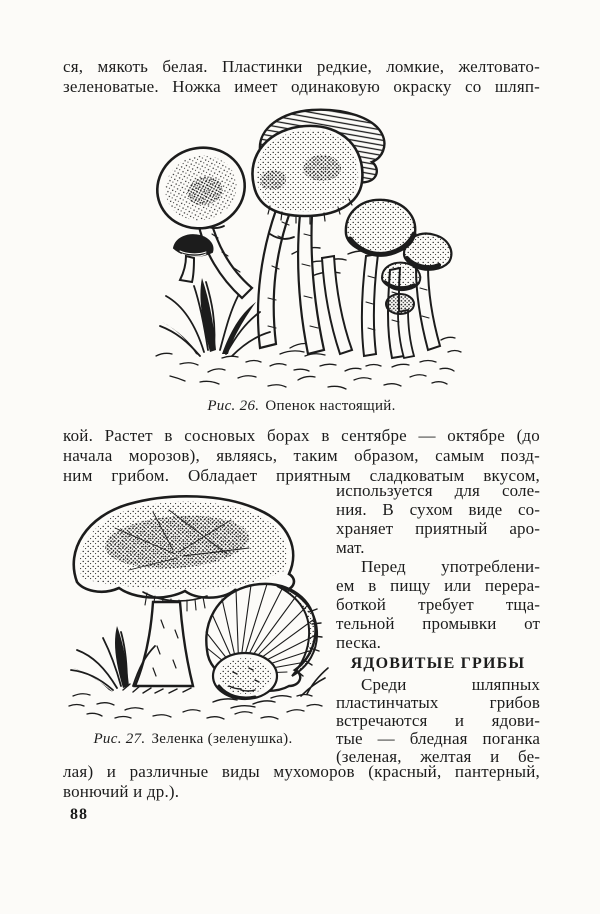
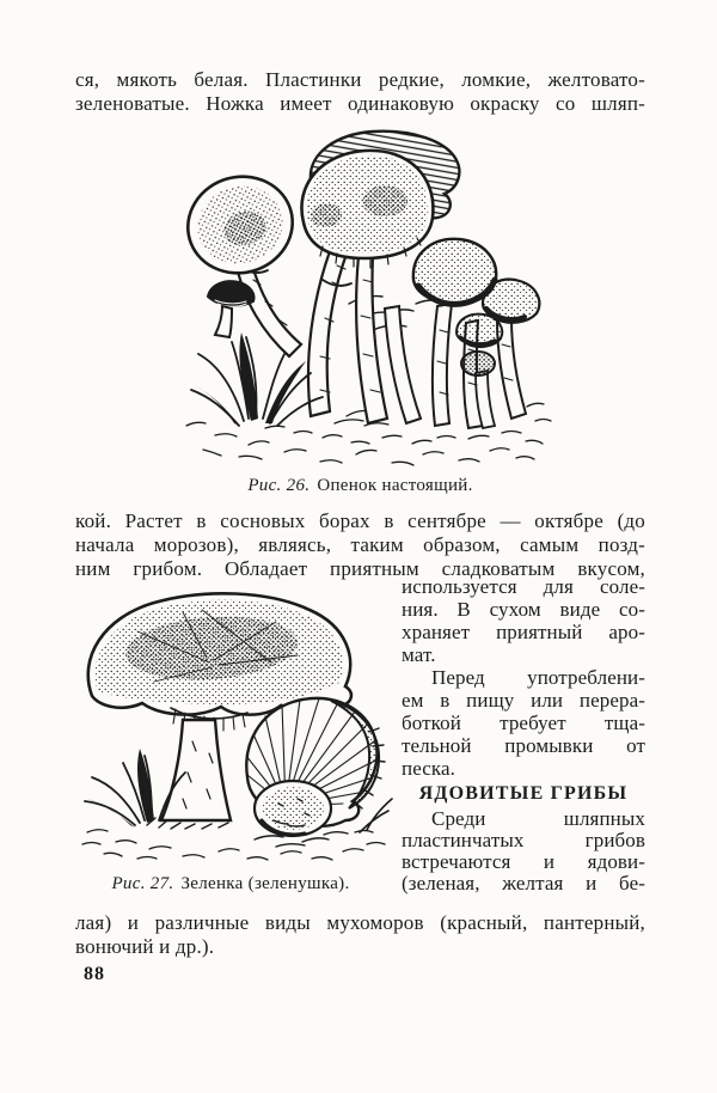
  ся, мякоть белая. Пластинки редкие, ломкие, желтовато-
  зеленоватые. Ножка имеет одинаковую окраску со шляп-
  Рис. 26. Опенок настоящий.
  кой. Растет в сосновых борах в сентябре — октябре (до
  начала морозов), являясь, таким образом, самым позд-
  ним грибом. Обладает приятным сладковатым вкусом,
  используется для соле-
  ния. В сухом виде со-
  храняет приятный аро-
  мат.
  Перед употреблени-
  ем в пищу или перера-
  боткой требует тща-
  тельной промывки от
  песка.
  ЯДОВИТЫЕ ГРИБЫ
  Среди шляпных
  пластинчатых грибов
  встречаются и ядови-
- тые — бледная поганка
  (зеленая, желтая и бе-
  Рис. 27. Зеленка (зеленушка).
  лая) и различные виды мухоморов (красный, пантерный,
  вонючий и др.).
  88
